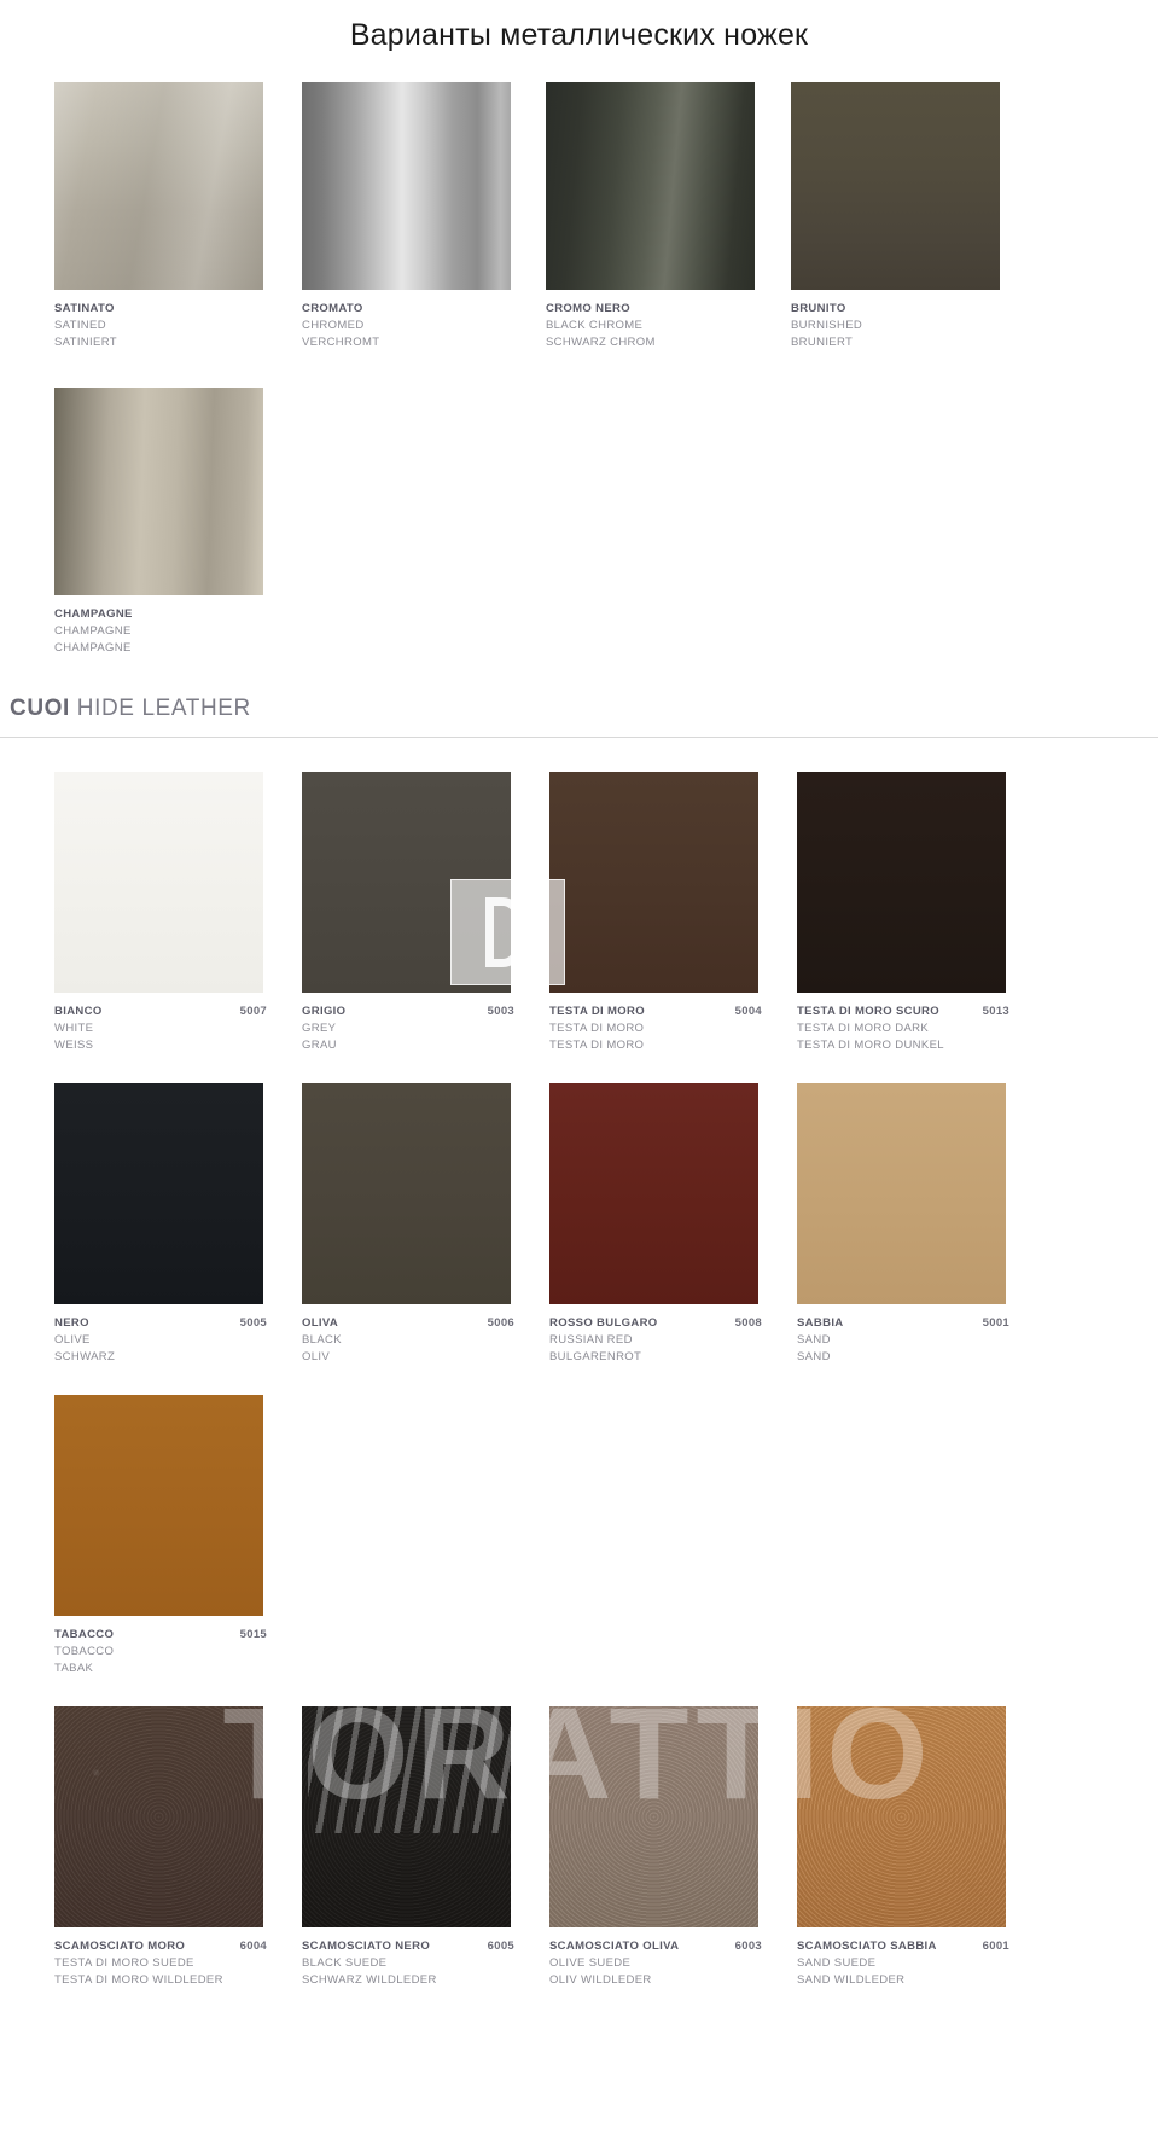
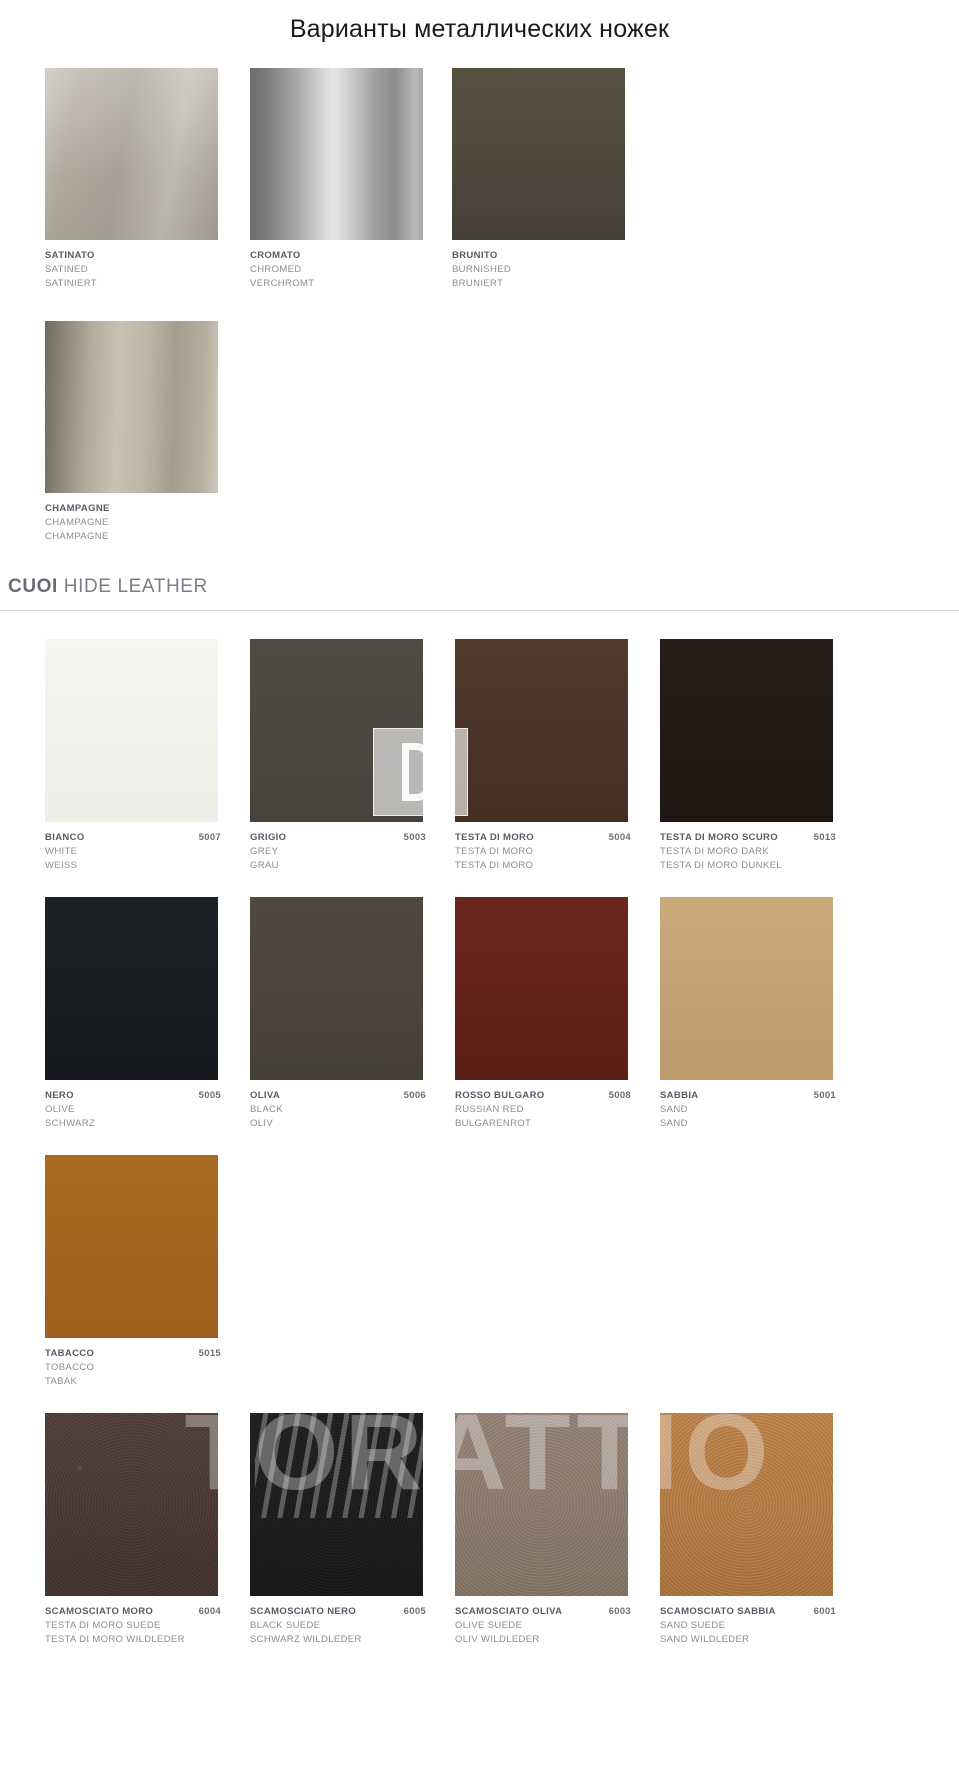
  Варианты металлических ножек
  SATINATO
  SATINED
  SATINIERT
  CROMATO
  CHROMED
  VERCHROMT
- CROMO NERO
- BLACK CHROME
- SCHWARZ CHROM
  BRUNITO
  BURNISHED
  BRUNIERT
  CHAMPAGNE
  CHAMPAGNE
  CHAMPAGNE
  CUOI HIDE LEATHER
  BIANCO
  5007
  WHITE
  WEISS
  GRIGIO
  5003
  GREY
  GRAU
  TESTA DI MORO
  5004
  TESTA DI MORO
  TESTA DI MORO
  TESTA DI MORO SCURO
  5013
  TESTA DI MORO DARK
  TESTA DI MORO DUNKEL
  NERO
  5005
  OLIVE
  SCHWARZ
  OLIVA
  5006
  BLACK
  OLIV
  ROSSO BULGARO
  5008
  RUSSIAN RED
  BULGARENROT
  SABBIA
  5001
  SAND
  SAND
  TABACCO
  5015
  TOBACCO
  TABAK
  SCAMOSCIATO MORO
  6004
  TESTA DI MORO SUEDE
  TESTA DI MORO WILDLEDER
  SCAMOSCIATO NERO
  6005
  BLACK SUEDE
  SCHWARZ WILDLEDER
  SCAMOSCIATO OLIVA
  6003
  OLIVE SUEDE
  OLIV WILDLEDER
  SCAMOSCIATO SABBIA
  6001
  SAND SUEDE
  SAND WILDLEDER
  TORATTIO
